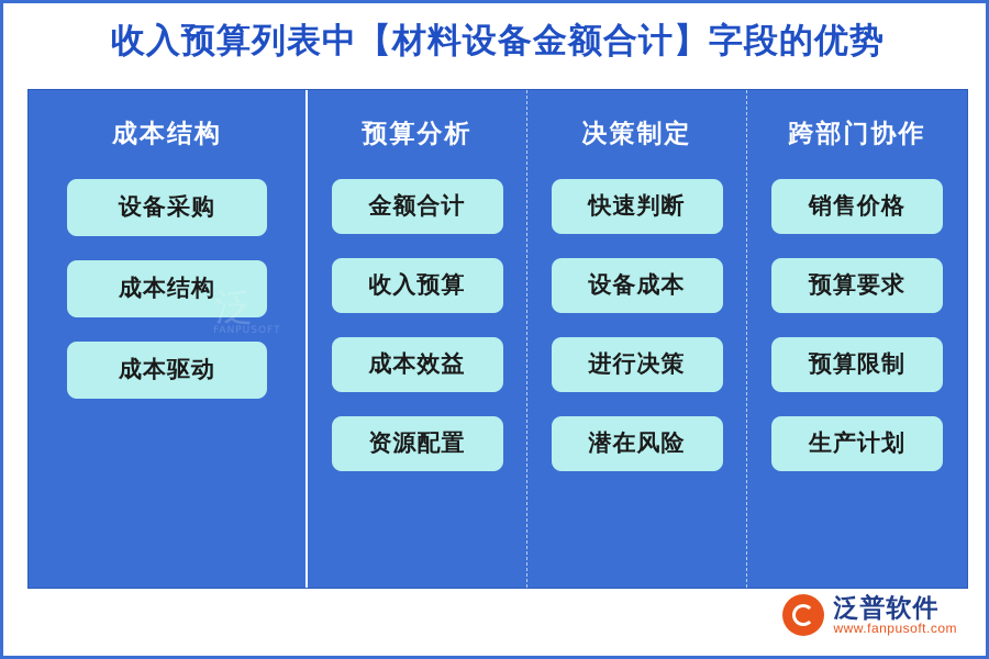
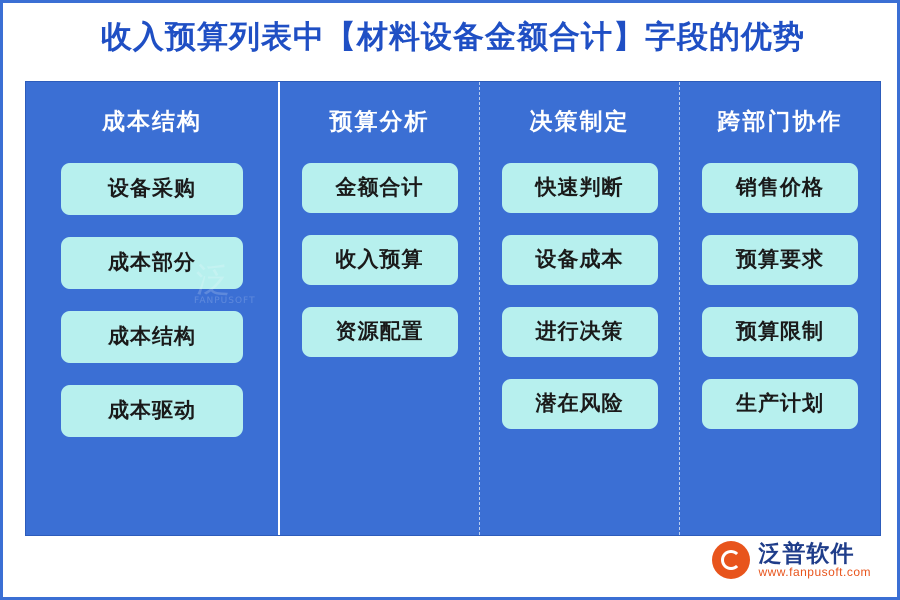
  收入预算列表中【材料设备金额合计】字段的优势
  成本结构
  设备采购
+ 成本部分
  成本结构
  成本驱动
  预算分析
  金额合计
  收入预算
- 成本效益
  资源配置
  决策制定
  快速判断
  设备成本
  进行决策
  潜在风险
  跨部门协作
  销售价格
  预算要求
  预算限制
  生产计划
  泛
  FANPUSOFT
  泛普软件
  www.fanpusoft.com
